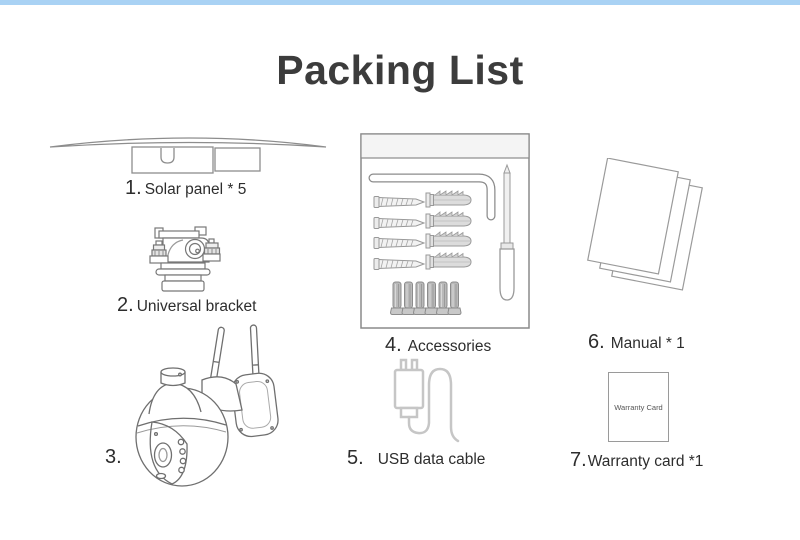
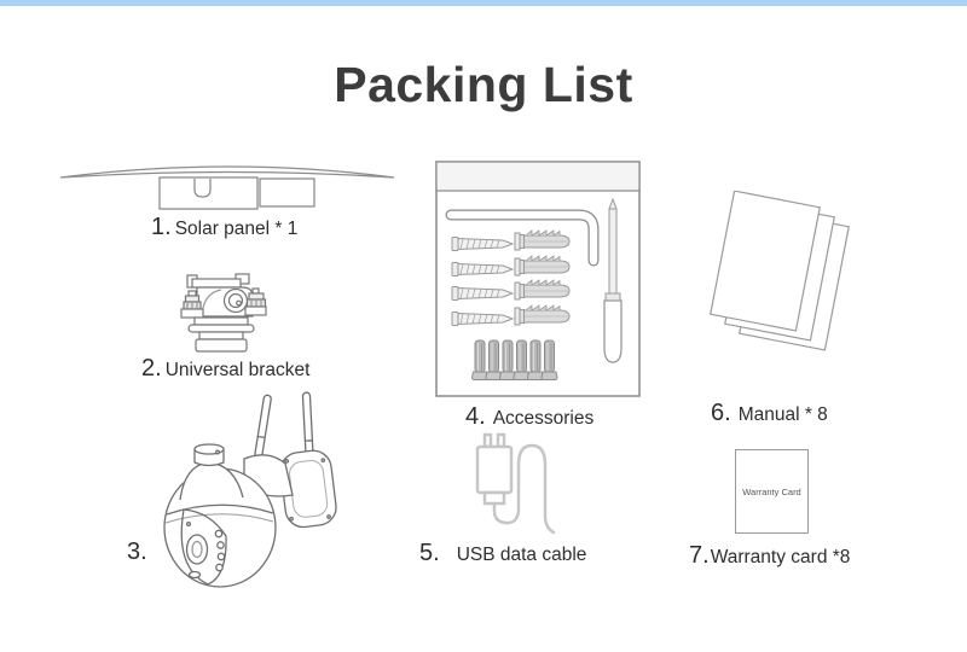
  Packing List
  1.
- Solar panel * 5
+ Solar panel * 1
  2.
  Universal bracket
  3.
  4.
  Accessories
  5.
  USB data cable
  6.
- Manual * 1
+ Manual * 8
  Warranty Card
  7.
- Warranty card *1
+ Warranty card *8
